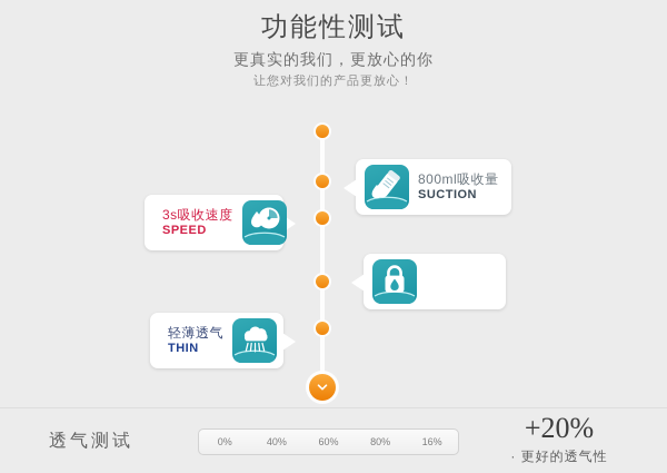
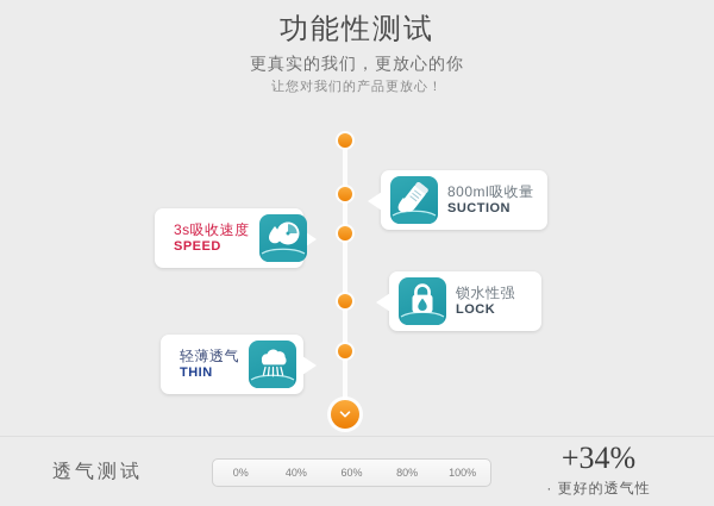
  功能性测试
  更真实的我们，更放心的你
  让您对我们的产品更放心！
  800ml吸收量
  SUCTION
  3s吸收速度
  SPEED
+ 锁水性强
+ LOCK
  轻薄透气
  THIN
  透气测试
  0%
  40%
  60%
  80%
- 16%
+ 100%
- +20%
+ +34%
  · 更好的透气性
